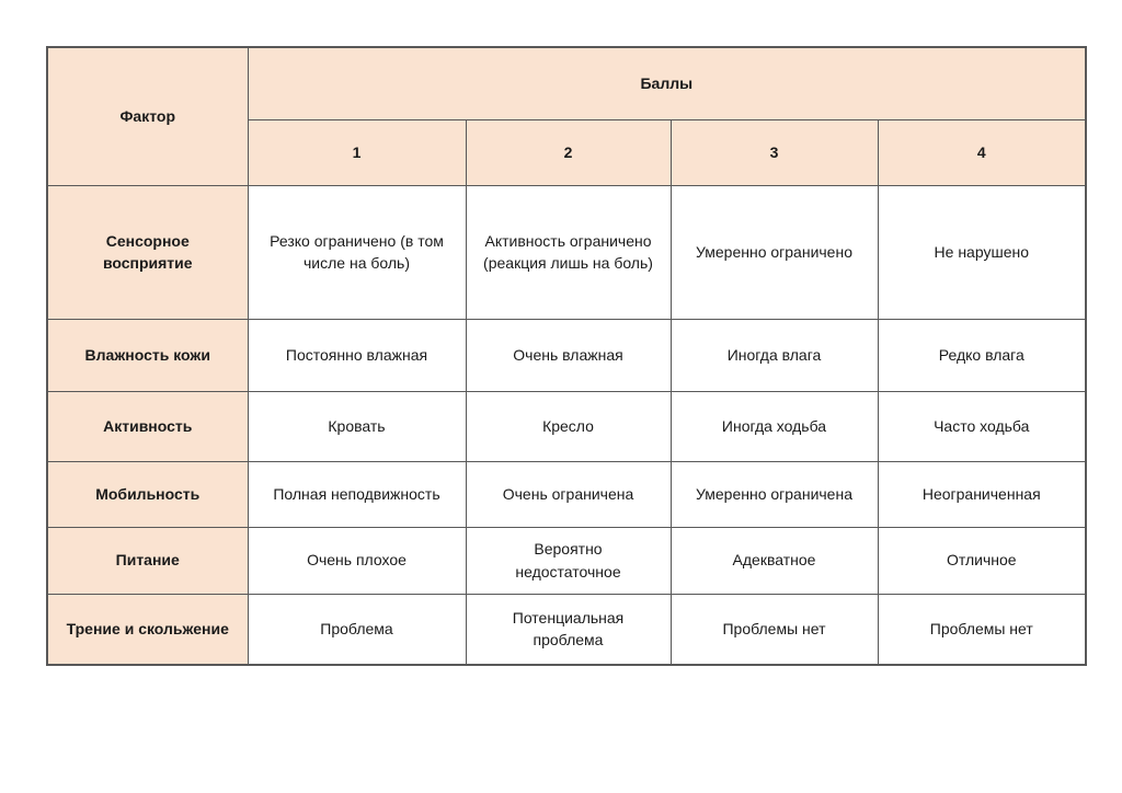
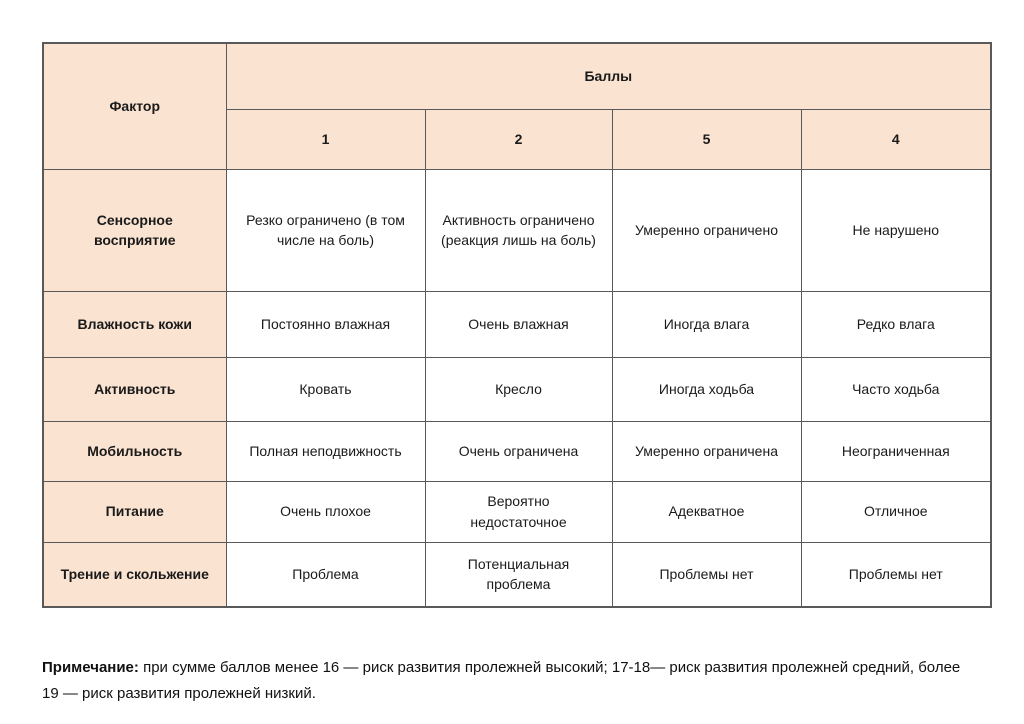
  Фактор	Баллы
- 1	2	3	4
+ 1	2	5	4
  Сенсорное восприятие	Резко ограничено (в том числе на боль)	Активность ограничено (реакция лишь на боль)	Умеренно ограничено	Не нарушено
  Влажность кожи	Постоянно влажная	Очень влажная	Иногда влага	Редко влага
  Активность	Кровать	Кресло	Иногда ходьба	Часто ходьба
  Мобильность	Полная неподвижность	Очень ограничена	Умеренно ограничена	Неограниченная
  Питание	Очень плохое	Вероятно недостаточное	Адекватное	Отличное
  Трение и скольжение	Проблема	Потенциальная проблема	Проблемы нет	Проблемы нет
+ Примечание: при сумме баллов менее 16 — риск развития пролежней высокий; 17-18— риск развития пролежней средний, более 19 — риск развития пролежней низкий.
